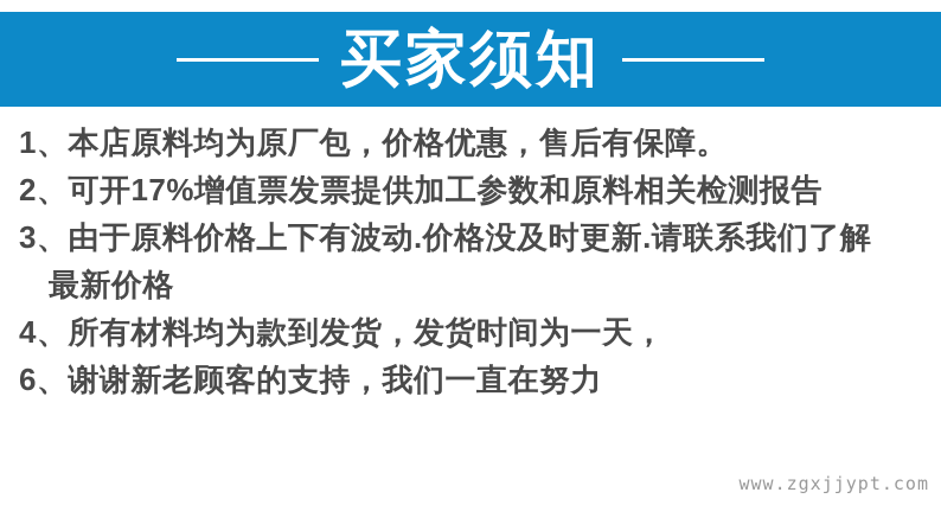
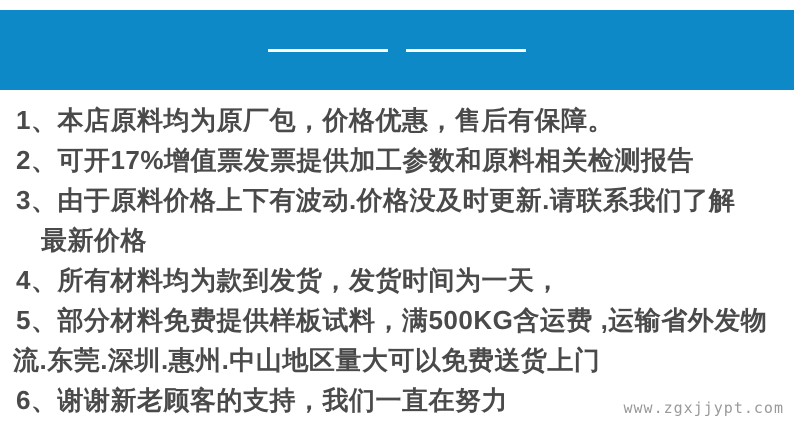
- 买家须知
  1、本店原料均为原厂包，价格优惠，售后有保障。
  2、可开17%增值票发票提供加工参数和原料相关检测报告
  3、由于原料价格上下有波动.价格没及时更新.请联系我们了解
  最新价格
  4、所有材料均为款到发货，发货时间为一天，
+ 5、部分材料免费提供样板试料，满500KG含运费 ,运输省外发物
+ 流.东莞.深圳.惠州.中山地区量大可以免费送货上门
  6、谢谢新老顾客的支持，我们一直在努力
  www.zgxjjypt.com
